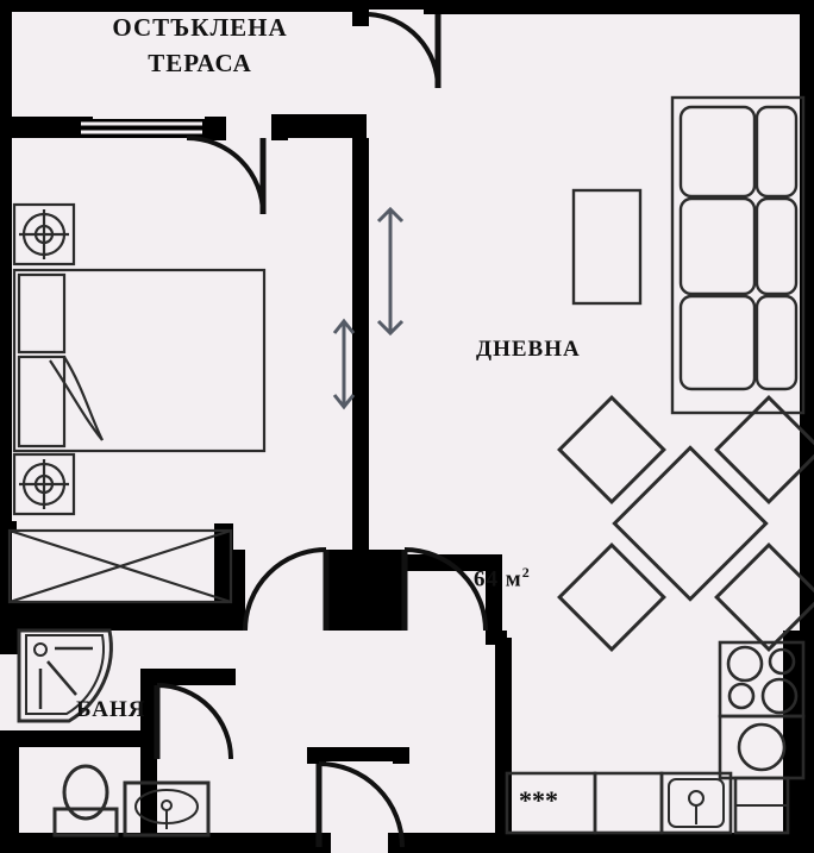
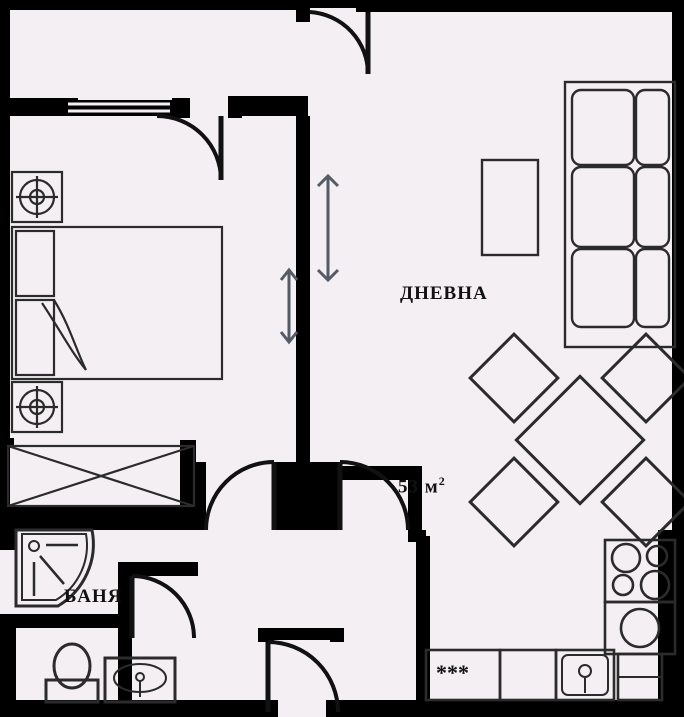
- ОСТЪКЛЕНА
- ТЕРАСА
  ДНЕВНА
  БАНЯ
- 64 м2
+ 53 м2
  ***
